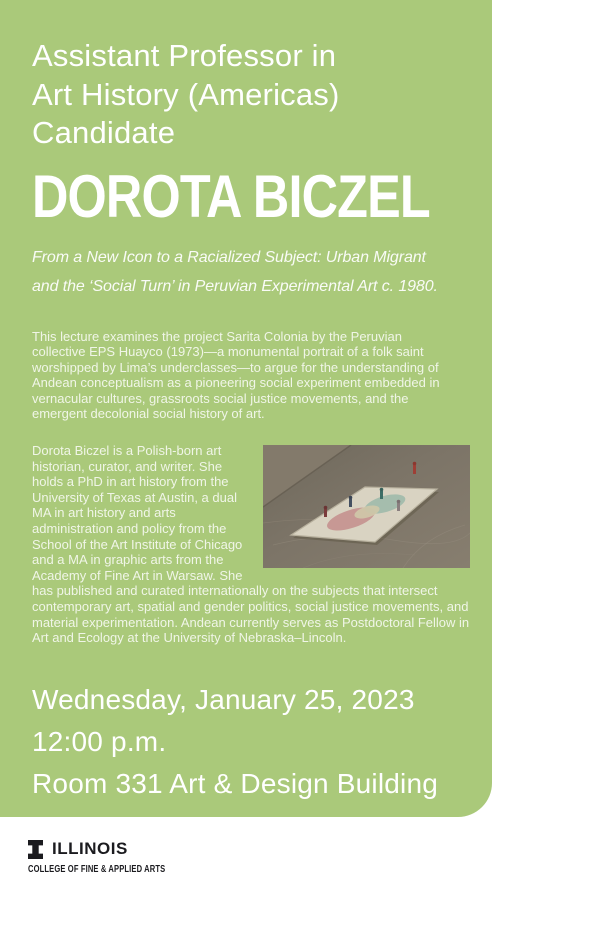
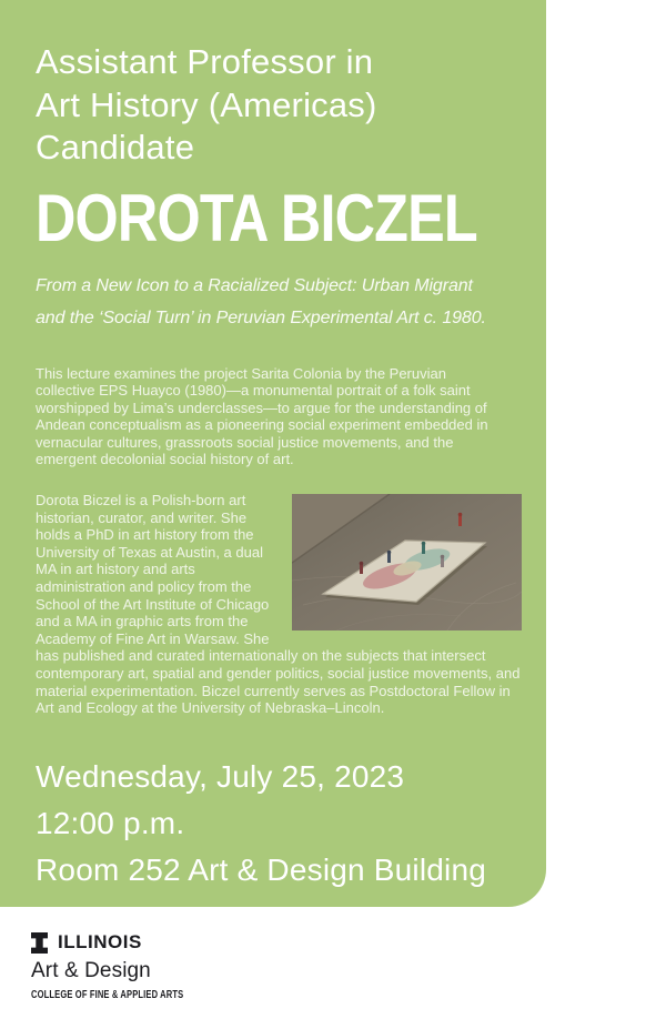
  Assistant Professor in
  Art History (Americas)
  Candidate
  DOROTA BICZEL
  From a New Icon to a Racialized Subject: Urban Migrant
  and the ‘Social Turn’ in Peruvian Experimental Art c. 1980.
- This lecture examines the project Sarita Colonia by the Peruvian collective EPS Huayco (1973)—a monumental portrait of a folk saint worshipped by Lima’s underclasses—to argue for the understanding of Andean conceptualism as a pioneering social experiment embedded in vernacular cultures, grassroots social justice movements, and the emergent decolonial social history of art.
+ This lecture examines the project Sarita Colonia by the Peruvian collective EPS Huayco (1980)—a monumental portrait of a folk saint worshipped by Lima’s underclasses—to argue for the understanding of Andean conceptualism as a pioneering social experiment embedded in vernacular cultures, grassroots social justice movements, and the emergent decolonial social history of art.
- Dorota Biczel is a Polish-born art historian, curator, and writer. She holds a PhD in art history from the University of Texas at Austin, a dual MA in art history and arts administration and policy from the School of the Art Institute of Chicago and a MA in graphic arts from the Academy of Fine Art in Warsaw. She has published and curated internationally on the subjects that intersect contemporary art, spatial and gender politics, social justice movements, and material experimentation. Andean currently serves as Postdoctoral Fellow in Art and Ecology at the University of Nebraska–Lincoln.
+ Dorota Biczel is a Polish-born art historian, curator, and writer. She holds a PhD in art history from the University of Texas at Austin, a dual MA in art history and arts administration and policy from the School of the Art Institute of Chicago and a MA in graphic arts from the Academy of Fine Art in Warsaw. She has published and curated internationally on the subjects that intersect contemporary art, spatial and gender politics, social justice movements, and material experimentation. Biczel currently serves as Postdoctoral Fellow in Art and Ecology at the University of Nebraska–Lincoln.
- Wednesday, January 25, 2023
+ Wednesday, July 25, 2023
  12:00 p.m.
- Room 331 Art & Design Building
+ Room 252 Art & Design Building
  ILLINOIS
+ Art & Design
  COLLEGE OF FINE & APPLIED ARTS
